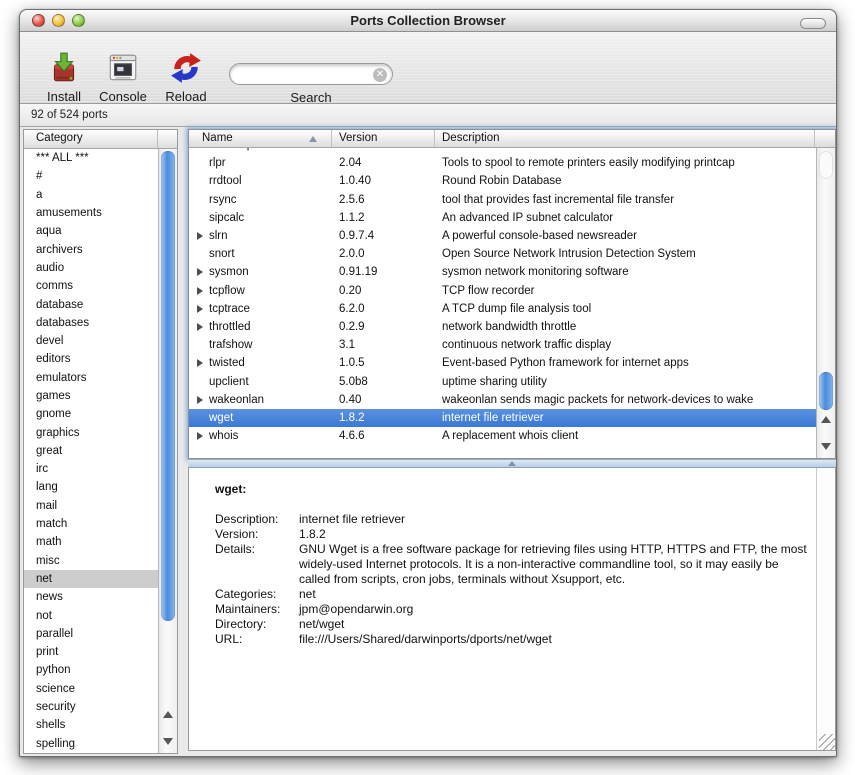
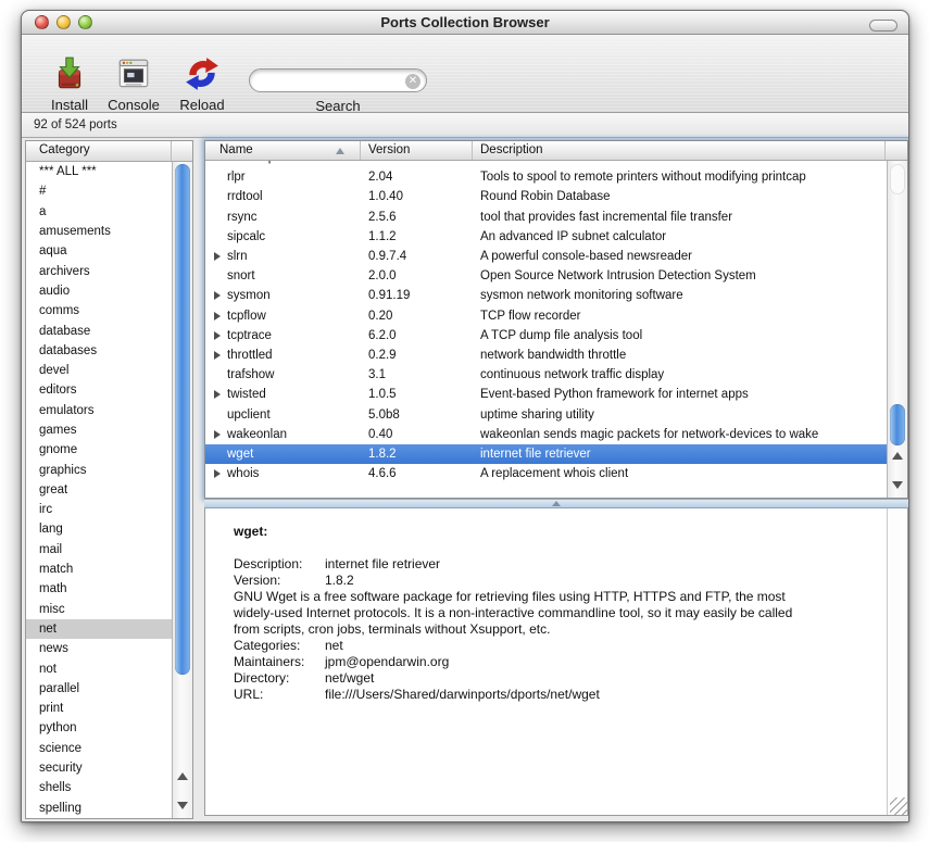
  Ports Collection Browser
  Install
  Console
  Reload
  ✕
  Search
  92 of 524 ports
  Category
  *** ALL ***
  #
  a
  amusements
  aqua
  archivers
  audio
  comms
  database
  databases
  devel
  editors
  emulators
  games
  gnome
  graphics
  great
  irc
  lang
  mail
  match
  math
  misc
  net
  news
  not
  parallel
  print
  python
  science
  security
  shells
  spelling
  Name
  Version
  Description
  rlpr
  2.04
- Tools to spool to remote printers easily modifying printcap
+ Tools to spool to remote printers without modifying printcap
  rrdtool
  1.0.40
  Round Robin Database
  rsync
  2.5.6
  tool that provides fast incremental file transfer
  sipcalc
  1.1.2
  An advanced IP subnet calculator
  slrn
  0.9.7.4
  A powerful console-based newsreader
  snort
  2.0.0
  Open Source Network Intrusion Detection System
  sysmon
  0.91.19
  sysmon network monitoring software
  tcpflow
  0.20
  TCP flow recorder
  tcptrace
  6.2.0
  A TCP dump file analysis tool
  throttled
  0.2.9
  network bandwidth throttle
  trafshow
  3.1
  continuous network traffic display
  twisted
  1.0.5
  Event-based Python framework for internet apps
  upclient
  5.0b8
  uptime sharing utility
  wakeonlan
  0.40
  wakeonlan sends magic packets for network-devices to wake
  wget
  1.8.2
  internet file retriever
  whois
  4.6.6
  A replacement whois client
  wget:
  Description:
  internet file retriever
  Version:
  1.8.2
- Details:
  GNU Wget is a free software package for retrieving files using HTTP, HTTPS and FTP, the most widely-used Internet protocols. It is a non-interactive commandline tool, so it may easily be called from scripts, cron jobs, terminals without Xsupport, etc.
  Categories:
  net
  Maintainers:
  jpm@opendarwin.org
  Directory:
  net/wget
  URL:
  file:///Users/Shared/darwinports/dports/net/wget
